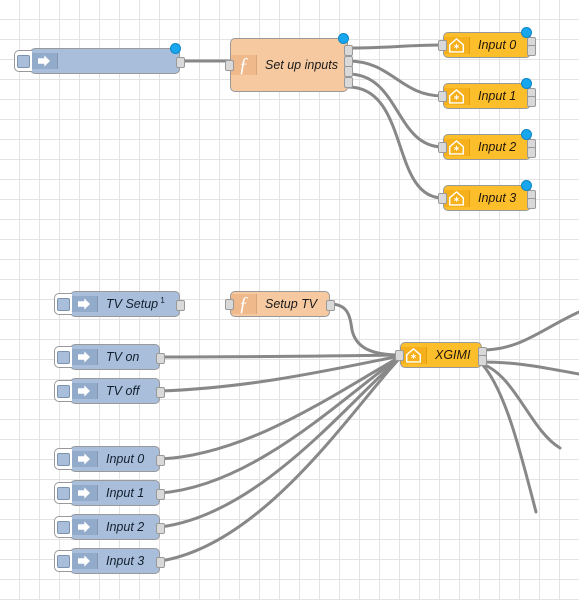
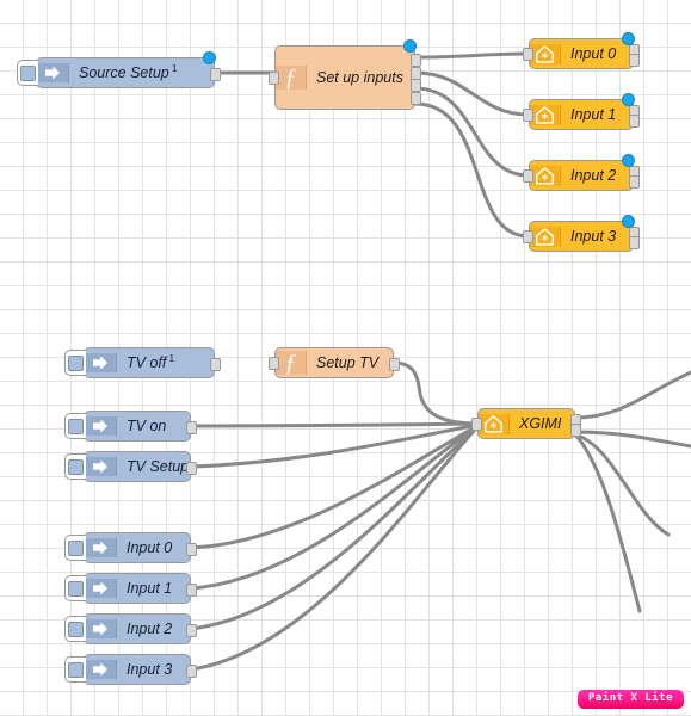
+ Source Setup 1
  ƒ
  Set up inputs
  Input 0
  Input 1
  Input 2
  Input 3
- TV Setup 1
+ TV off 1
  ƒ
  Setup TV
  TV on
- TV off
+ TV Setup
  Input 0
  Input 1
  Input 2
  Input 3
  XGIMI
+ Paint X Lite
